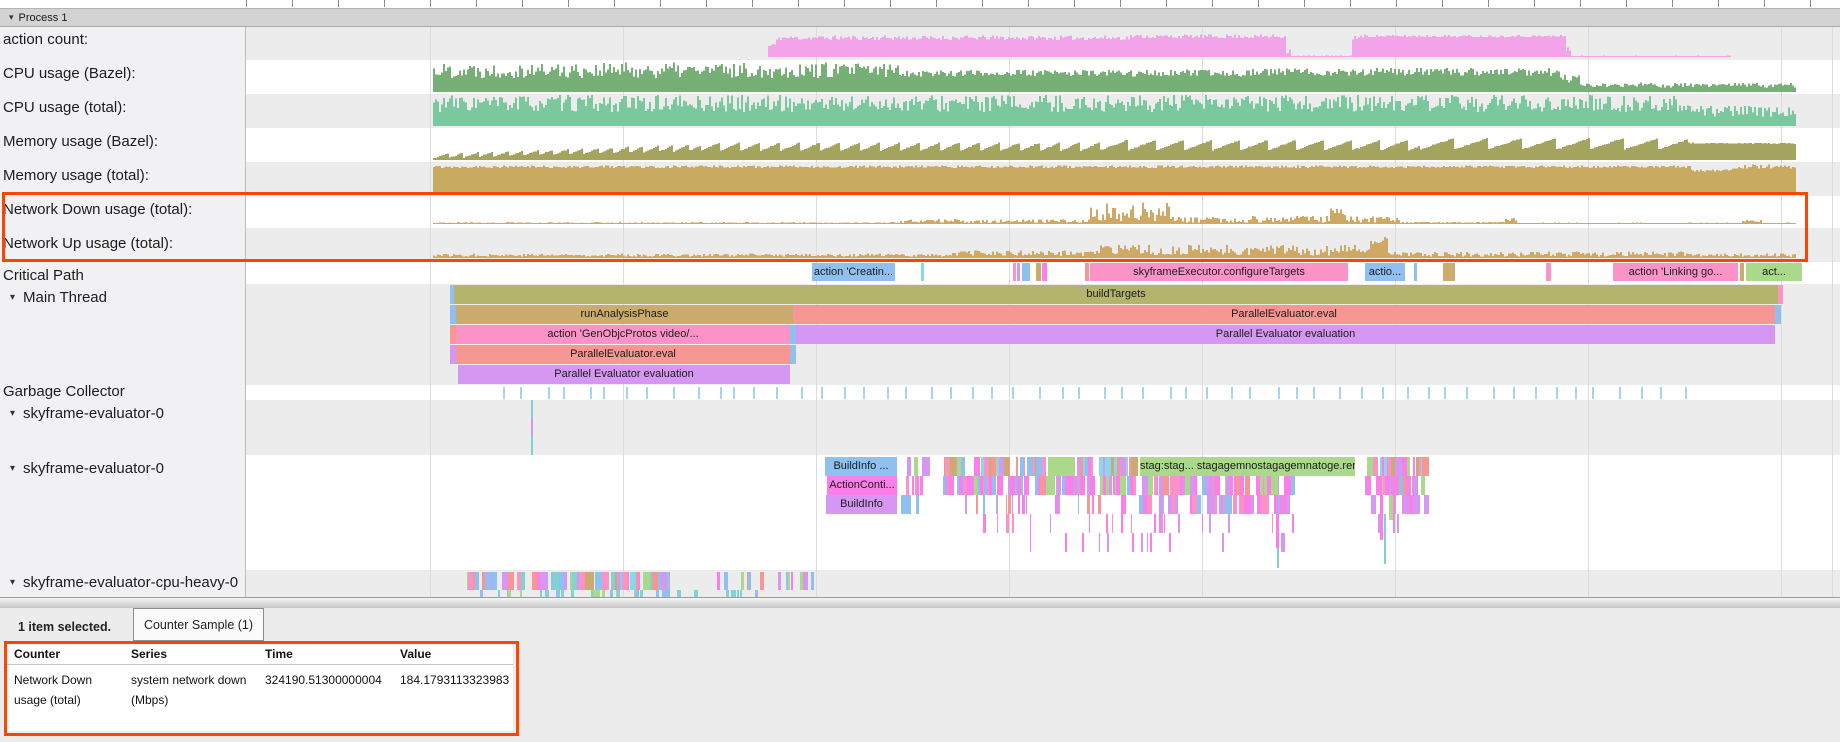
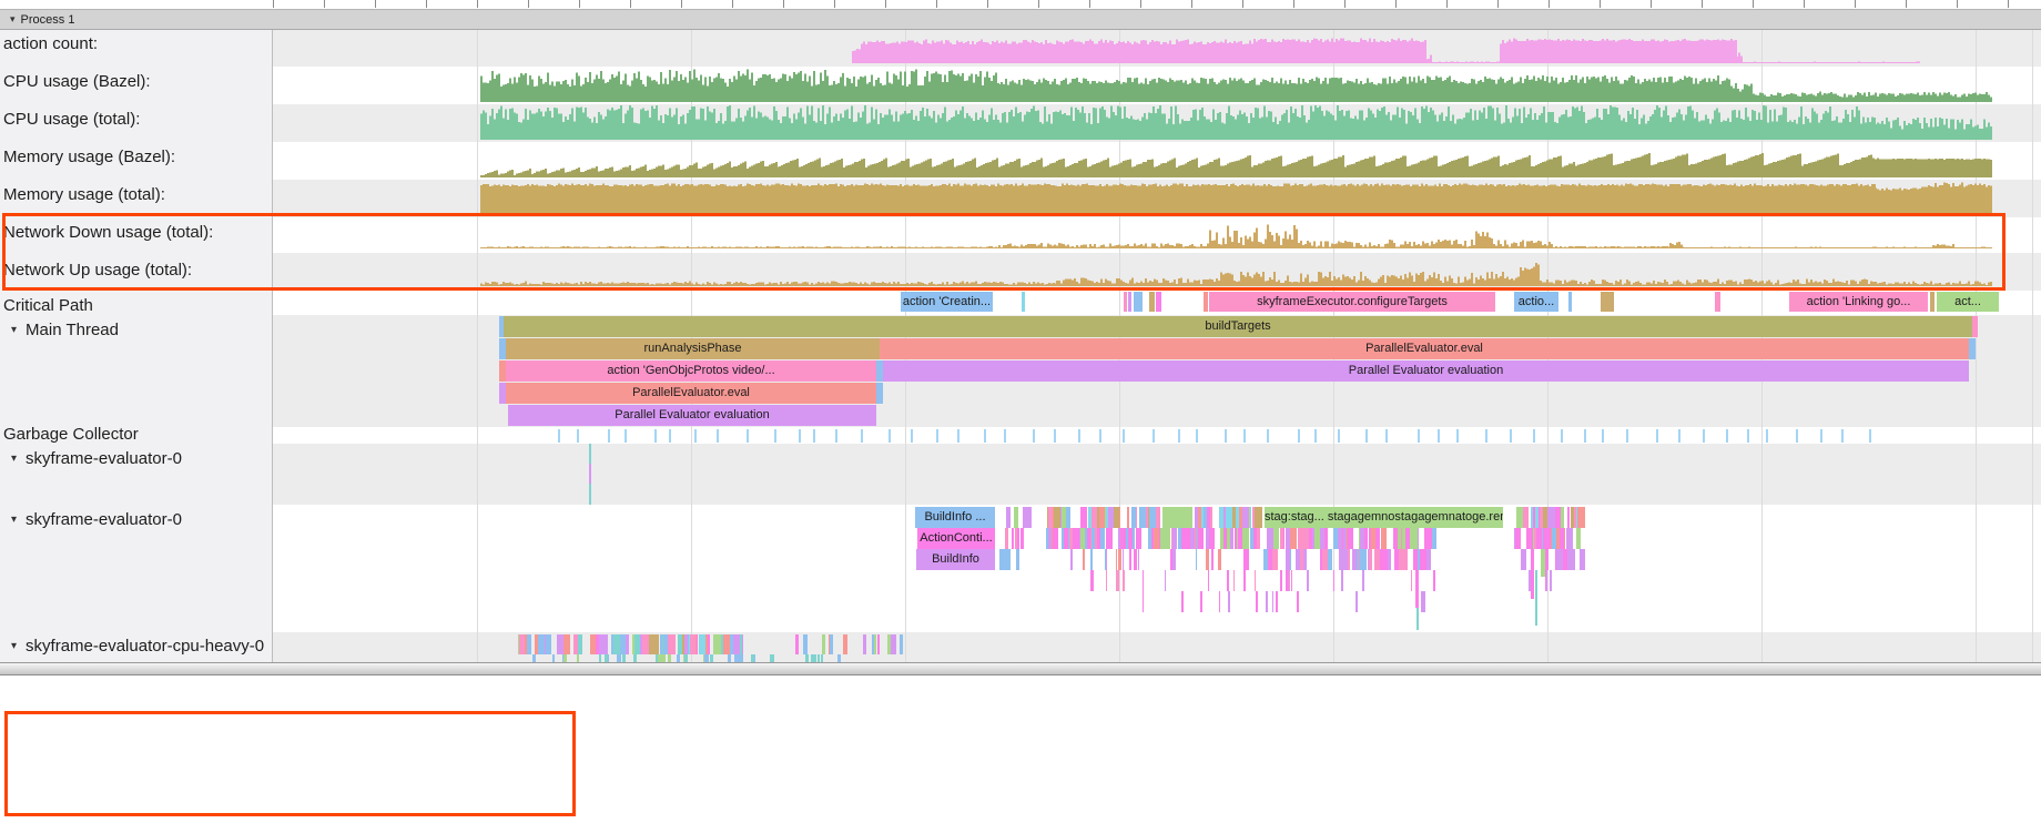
  action 'Creatin...
  skyframeExecutor.configureTargets
  actio...
  action 'Linking go...
  act...
  buildTargets
  runAnalysisPhase
  ParallelEvaluator.eval
  action 'GenObjcProtos video/...
  Parallel Evaluator evaluation
  ParallelEvaluator.eval
  Parallel Evaluator evaluation
  BuildInfo ...
  ActionConti...
  BuildInfo
  stag:stag... stagagemnostagagemnatoge.re
  ▾
  Process 1
  action count:
  CPU usage (Bazel):
  CPU usage (total):
  Memory usage (Bazel):
  Memory usage (total):
  Network Down usage (total):
  Network Up usage (total):
  Critical Path
  ▾
  Main Thread
  Garbage Collector
  ▾
  skyframe-evaluator-0
  ▾
  skyframe-evaluator-0
  ▾
  skyframe-evaluator-cpu-heavy-0
- 1 item selected.
- Counter Sample (1)
- Counter
- Series
- Time
- Value
- Network Down usage (total)
- system network down (Mbps)
- 324190.51300000004
- 184.1793113323983
